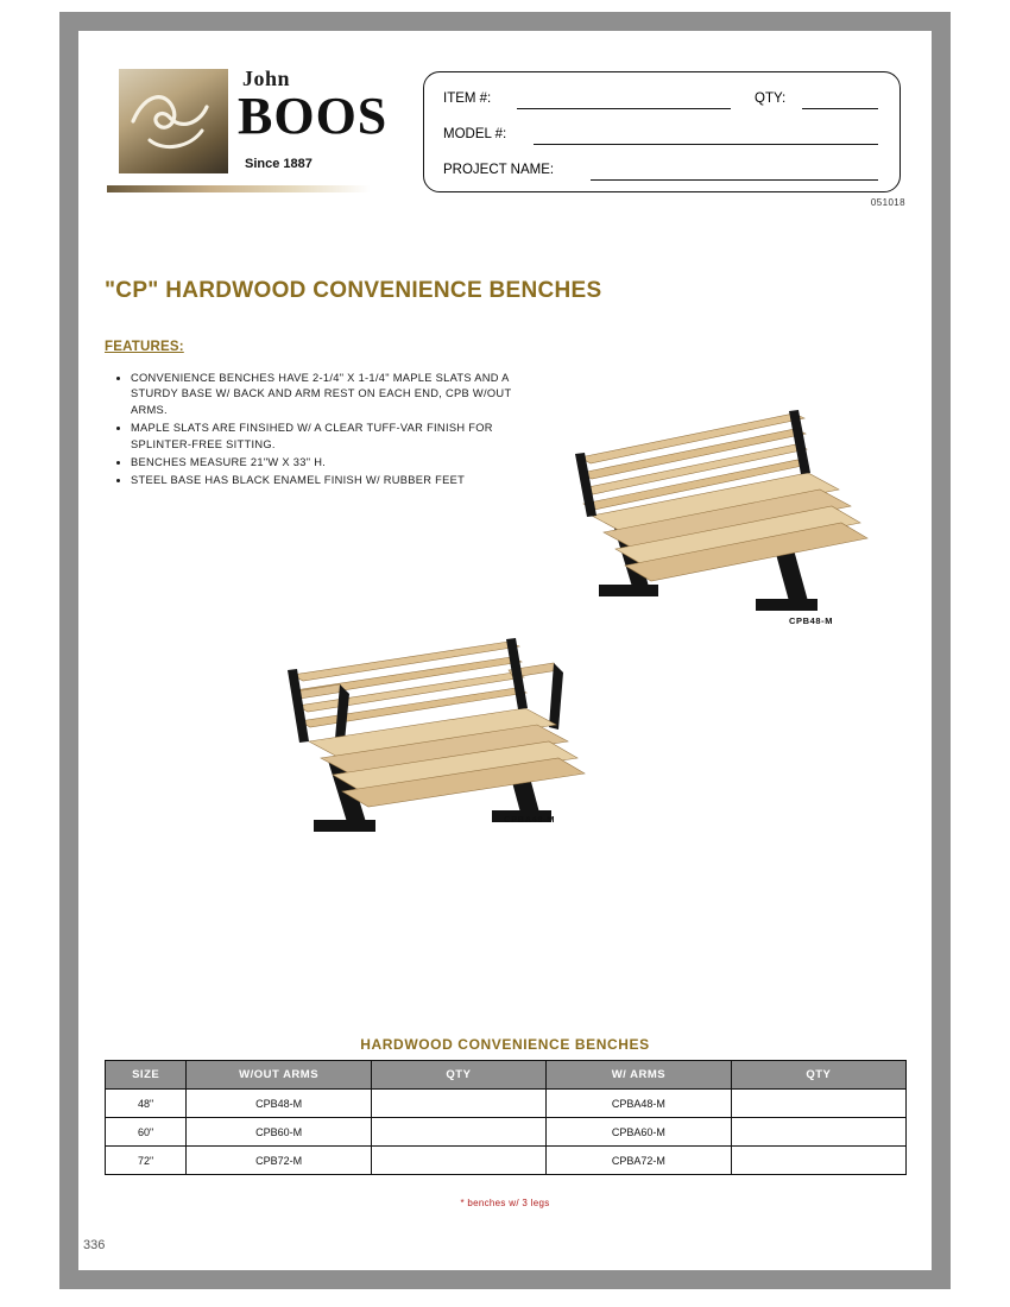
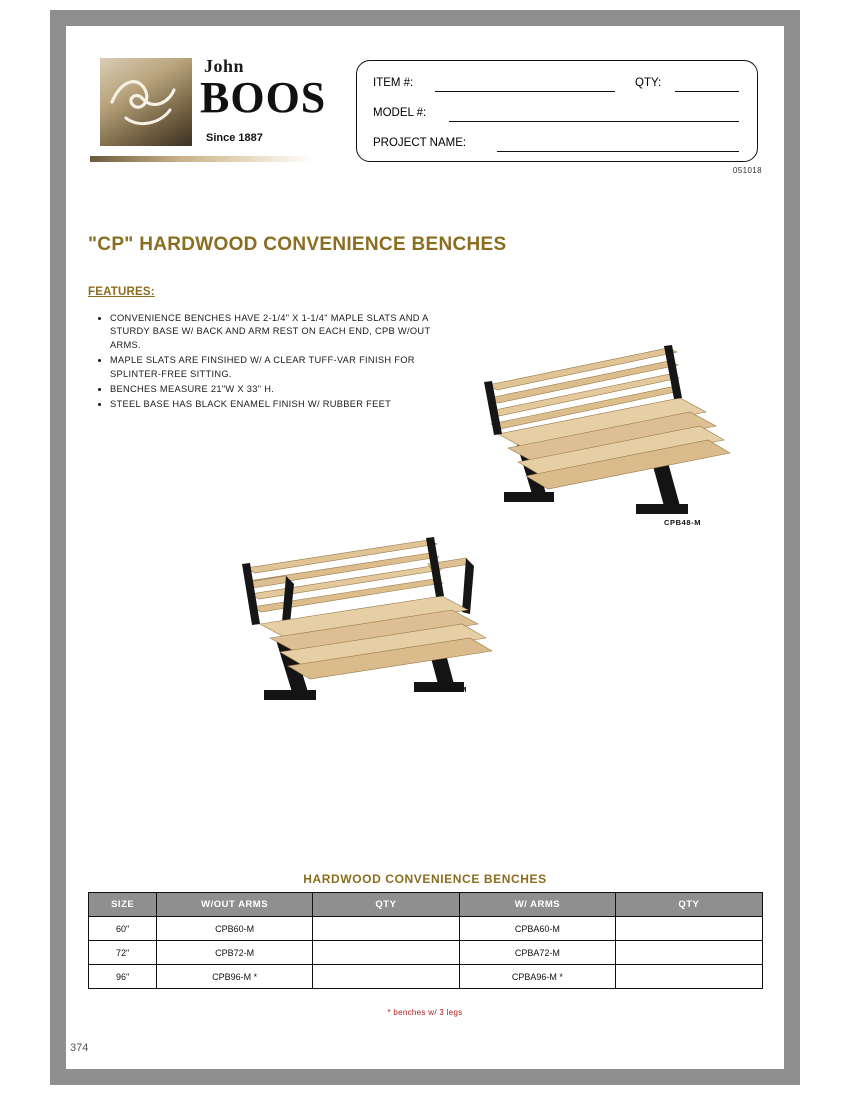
  John
  BOOS
  Since 1887
  ITEM #:
  QTY:
  MODEL #:
  PROJECT NAME:
  051018
  "CP" HARDWOOD CONVENIENCE BENCHES
  FEATURES:
  CONVENIENCE BENCHES HAVE 2-1/4" X 1-1/4" MAPLE SLATS AND A STURDY BASE W/ BACK AND ARM REST ON EACH END, CPB W/OUT ARMS.
  MAPLE SLATS ARE FINSIHED W/ A CLEAR TUFF-VAR FINISH FOR SPLINTER-FREE SITTING.
  BENCHES MEASURE 21"W X 33" H.
  STEEL BASE HAS BLACK ENAMEL FINISH W/ RUBBER FEET
  CPB48-M
  CPBA48-M
  HARDWOOD CONVENIENCE BENCHES
  SIZE	W/OUT ARMS	QTY	W/ ARMS	QTY
- 48"	CPB48-M		CPBA48-M
  60"	CPB60-M		CPBA60-M
  72"	CPB72-M		CPBA72-M
+ 96"	CPB96-M *		CPBA96-M *
  * benches w/ 3 legs
- 336
+ 374
